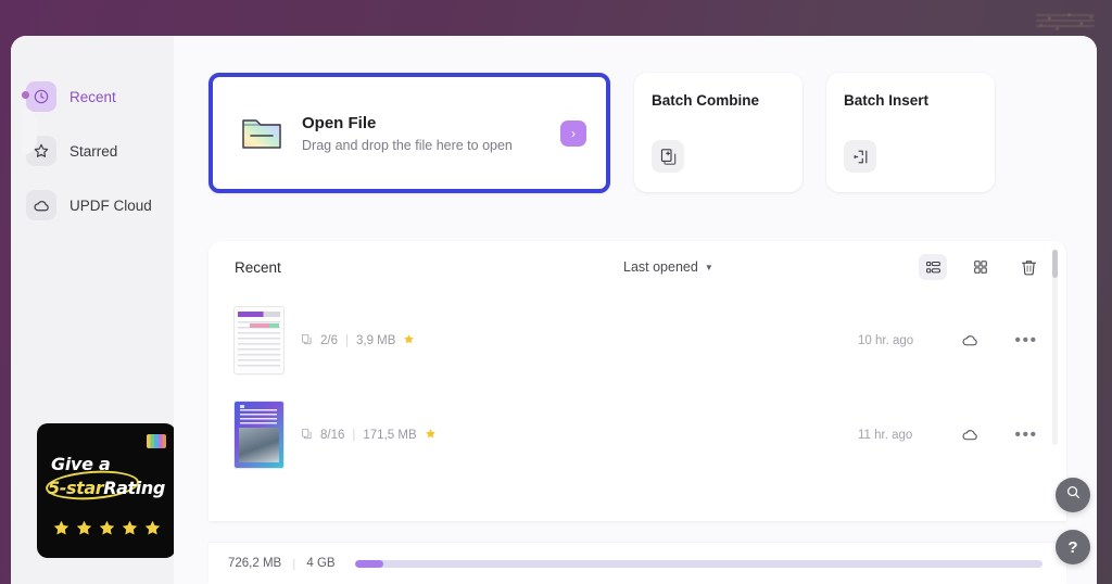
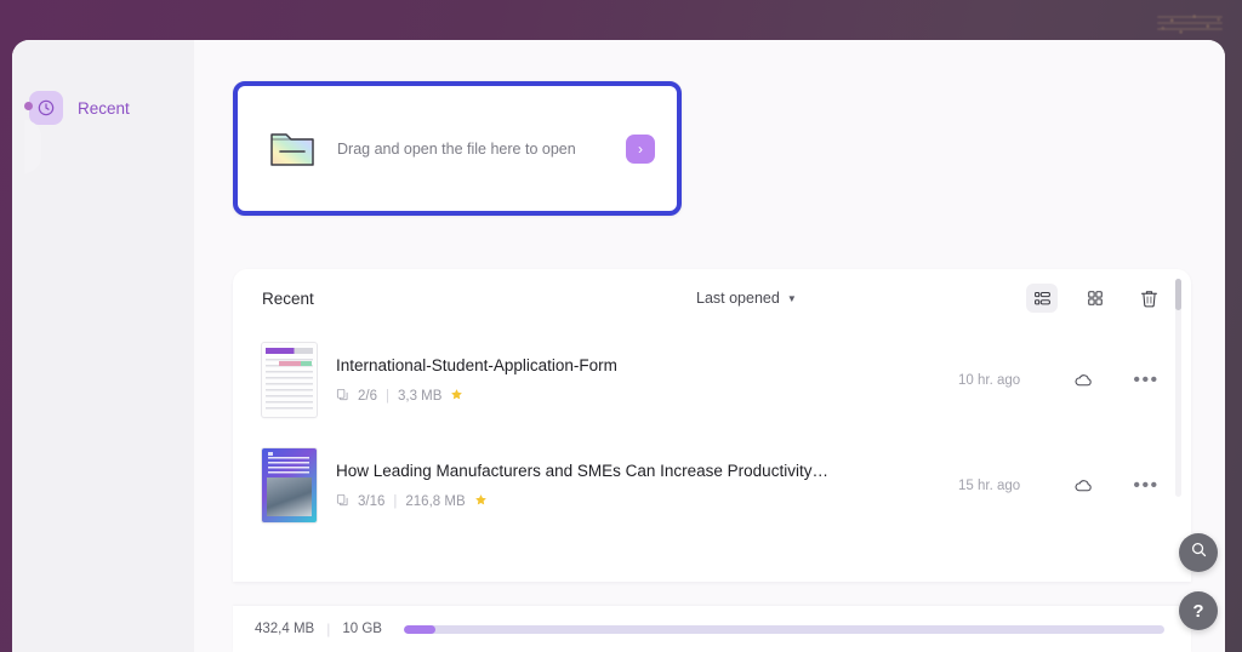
  Recent
- Starred
- UPDF Cloud
- Give a
- 5-starRating
- Open File
- Drag and drop the file here to open
+ Drag and open the file here to open
  ›
- Batch Combine
- Batch Insert
  Recent
  Last opened
  ▼
+ International-Student-Application-Form
  2/6
  |
- 3,9 MB
+ 3,3 MB
  10 hr. ago
  •••
+ How Leading Manufacturers and SMEs Can Increase Productivity…
- 8/16
+ 3/16
  |
- 171,5 MB
+ 216,8 MB
- 11 hr. ago
+ 15 hr. ago
  •••
- 726,2 MB
+ 432,4 MB
  |
- 4 GB
+ 10 GB
  ?
